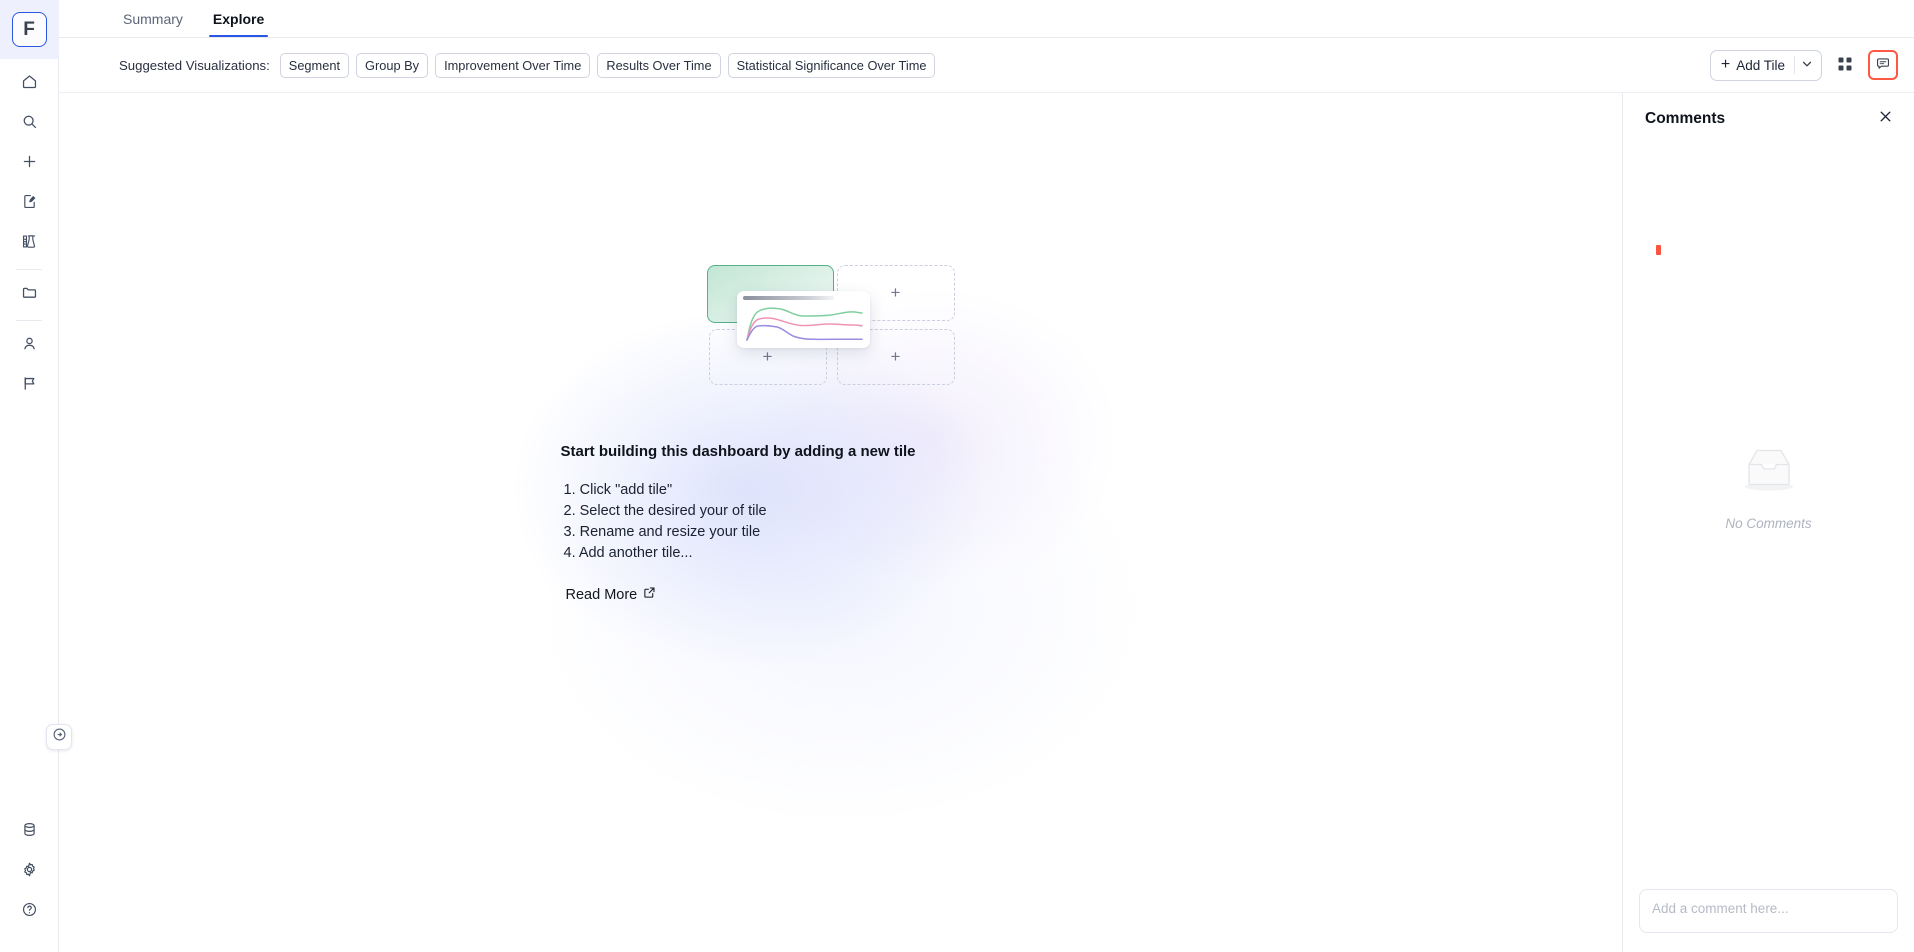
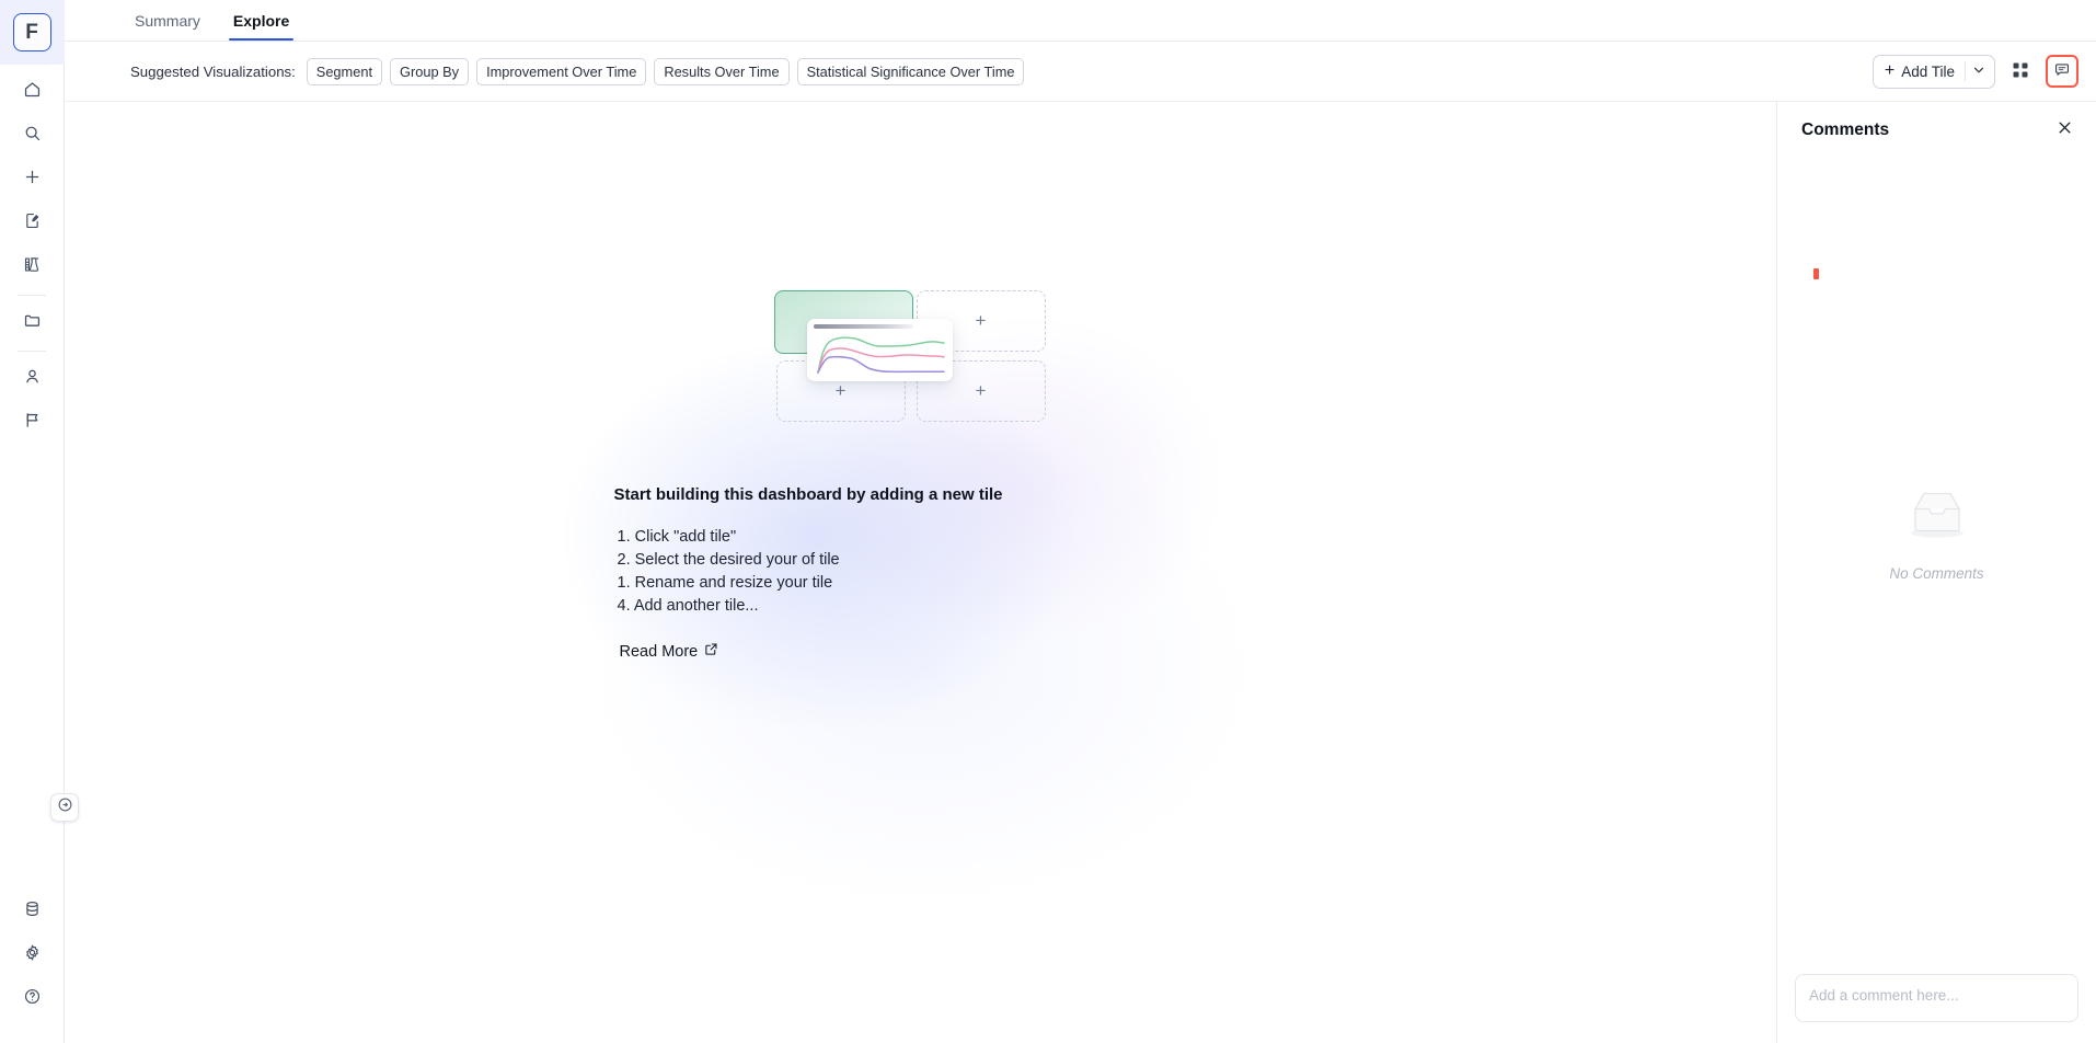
  F
  Summary
  Explore
  Suggested Visualizations:
  Segment
  Group By
  Improvement Over Time
  Results Over Time
  Statistical Significance Over Time
  +
  Add Tile
  +
  +
  +
  Start building this dashboard by adding a new tile
  1. Click "add tile"
  2. Select the desired your of tile
- 3. Rename and resize your tile
+ 1. Rename and resize your tile
  4. Add another tile...
  Read More
  Comments
  No Comments
  Add a comment here...
